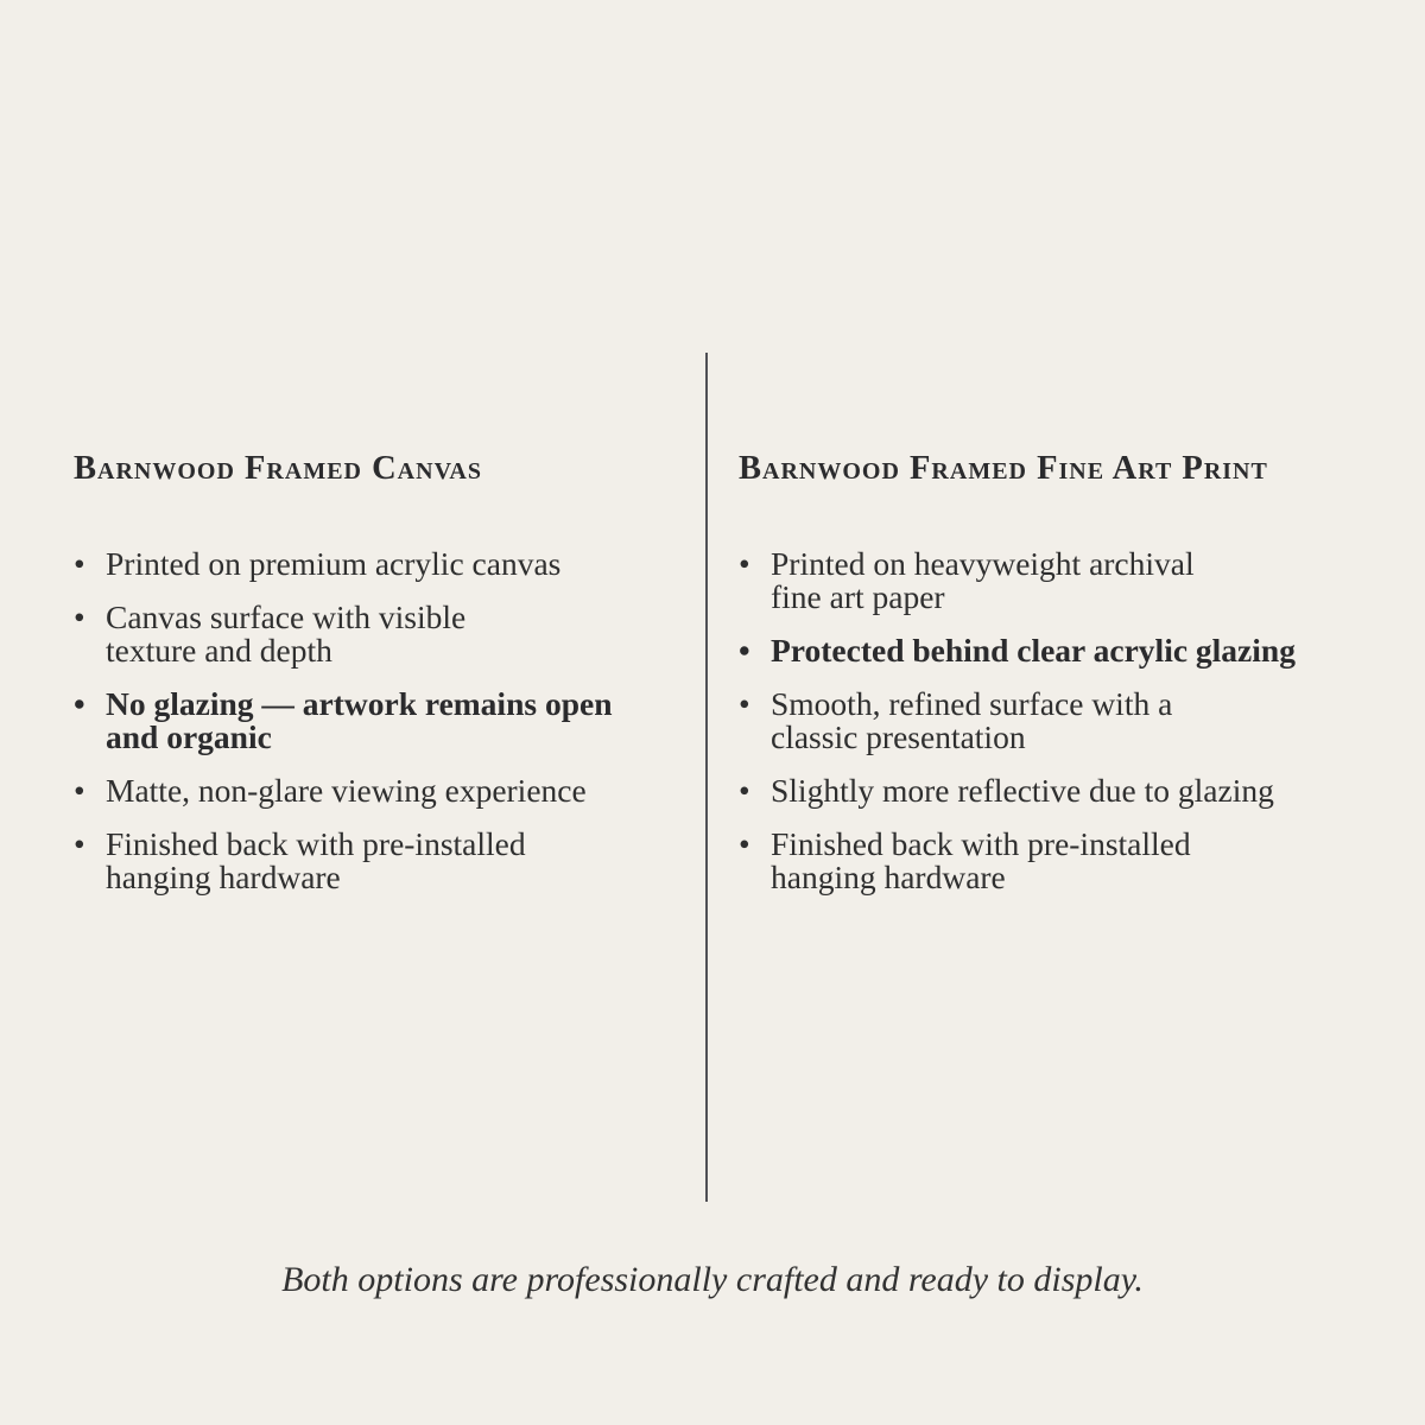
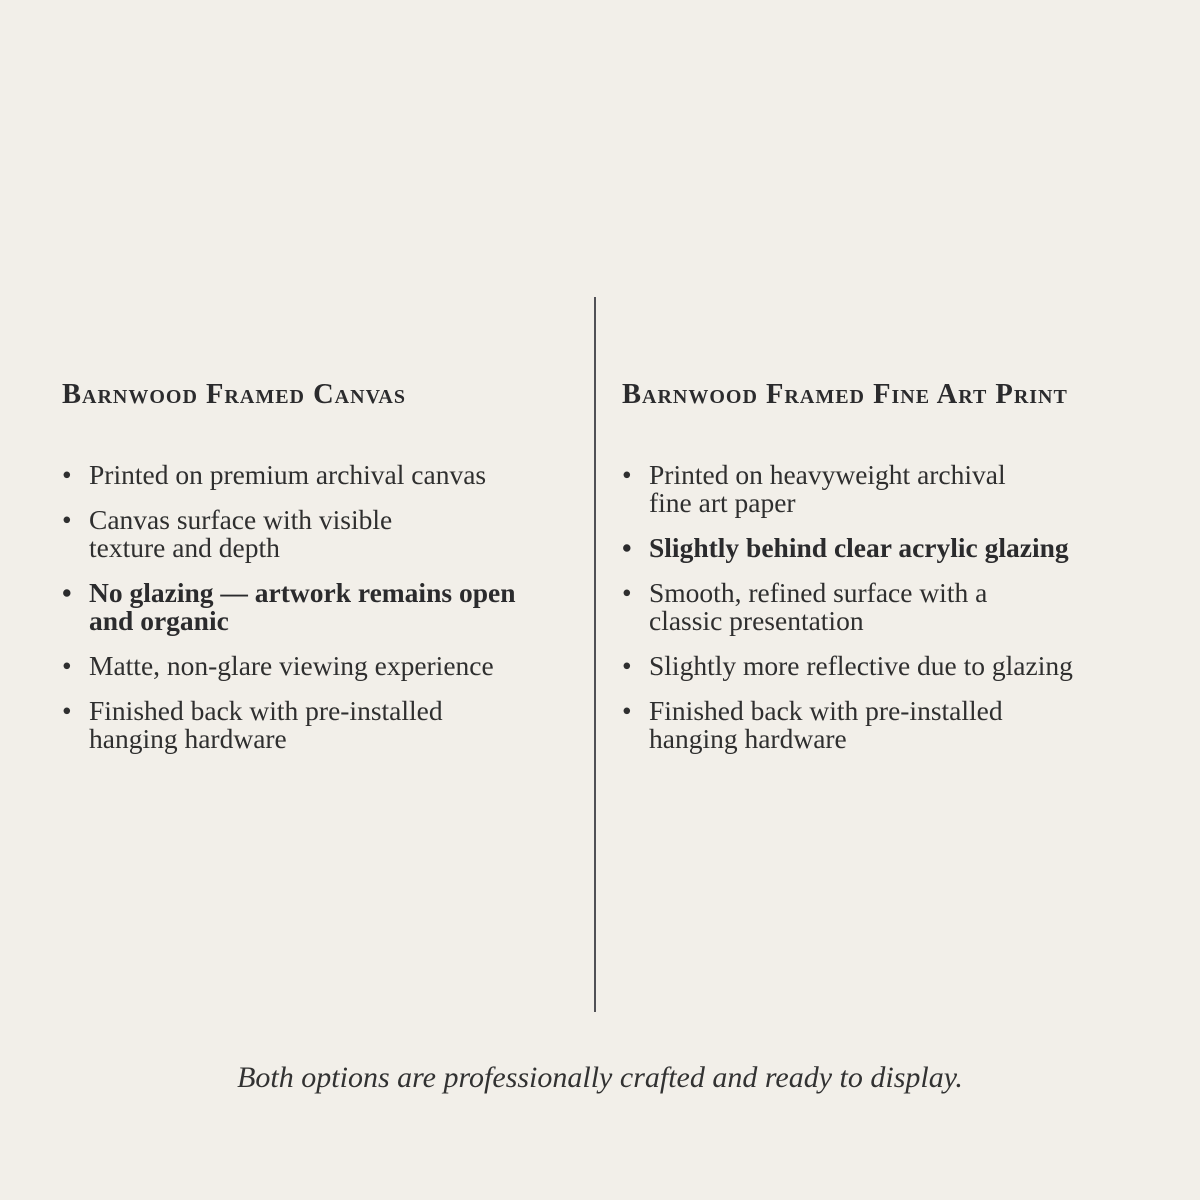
  Barnwood Framed Canvas
  •
- Printed on premium acrylic canvas
+ Printed on premium archival canvas
  •
  Canvas surface with visible
  texture and depth
  •
  No glazing — artwork remains open
  and organic
  •
  Matte, non-glare viewing experience
  •
  Finished back with pre-installed
  hanging hardware
  Barnwood Framed Fine Art Print
  •
  Printed on heavyweight archival
  fine art paper
  •
- Protected behind clear acrylic glazing
+ Slightly behind clear acrylic glazing
  •
  Smooth, refined surface with a
  classic presentation
  •
  Slightly more reflective due to glazing
  •
  Finished back with pre-installed
  hanging hardware
  Both options are professionally crafted and ready to display.
